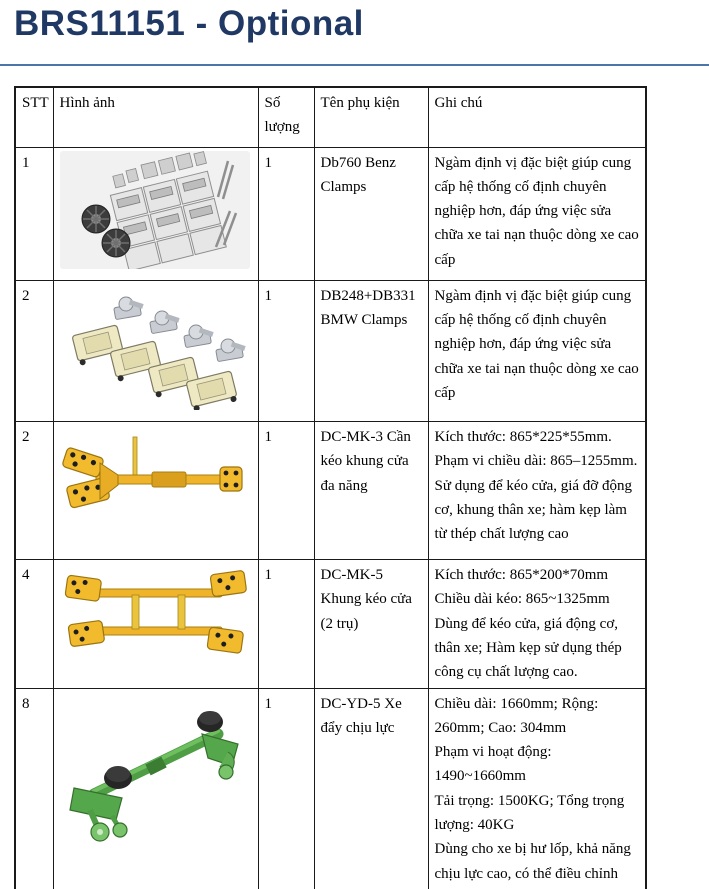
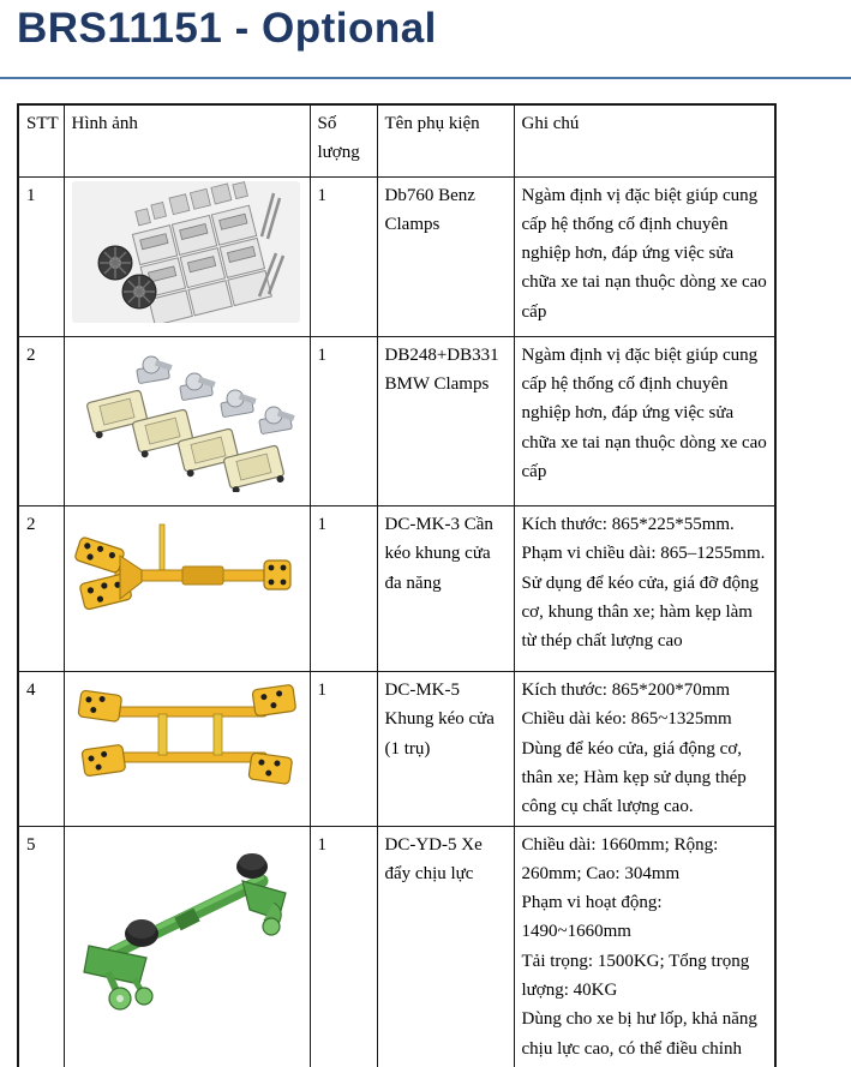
  BRS11151 - Optional
  STT	Hình ảnh	Số lượng	Tên phụ kiện	Ghi chú
  1		1	Db760 Benz Clamps	Ngàm định vị đặc biệt giúp cung cấp hệ thống cố định chuyên nghiệp hơn, đáp ứng việc sửa chữa xe tai nạn thuộc dòng xe cao cấp
  2		1	DB248+DB331 BMW Clamps	Ngàm định vị đặc biệt giúp cung cấp hệ thống cố định chuyên nghiệp hơn, đáp ứng việc sửa chữa xe tai nạn thuộc dòng xe cao cấp
  2		1	DC-MK-3 Cần kéo khung cửa đa năng	Kích thước: 865*225*55mm. Phạm vi chiều dài: 865–1255mm. Sử dụng để kéo cửa, giá đỡ động cơ, khung thân xe; hàm kẹp làm từ thép chất lượng cao
- 4		1	DC-MK-5 Khung kéo cửa (2 trụ)	Kích thước: 865*200*70mm Chiều dài kéo: 865~1325mm Dùng để kéo cửa, giá động cơ, thân xe; Hàm kẹp sử dụng thép công cụ chất lượng cao.
+ 4		1	DC-MK-5 Khung kéo cửa (1 trụ)	Kích thước: 865*200*70mm Chiều dài kéo: 865~1325mm Dùng để kéo cửa, giá động cơ, thân xe; Hàm kẹp sử dụng thép công cụ chất lượng cao.
- 8		1	DC-YD-5 Xe đẩy chịu lực	Chiều dài: 1660mm; Rộng: 260mm; Cao: 304mm Phạm vi hoạt động: 1490~1660mm Tải trọng: 1500KG; Tổng trọng lượng: 40KG Dùng cho xe bị hư lốp, khả năng chịu lực cao, có thể điều chỉnh
+ 5		1	DC-YD-5 Xe đẩy chịu lực	Chiều dài: 1660mm; Rộng: 260mm; Cao: 304mm Phạm vi hoạt động: 1490~1660mm Tải trọng: 1500KG; Tổng trọng lượng: 40KG Dùng cho xe bị hư lốp, khả năng chịu lực cao, có thể điều chỉnh
